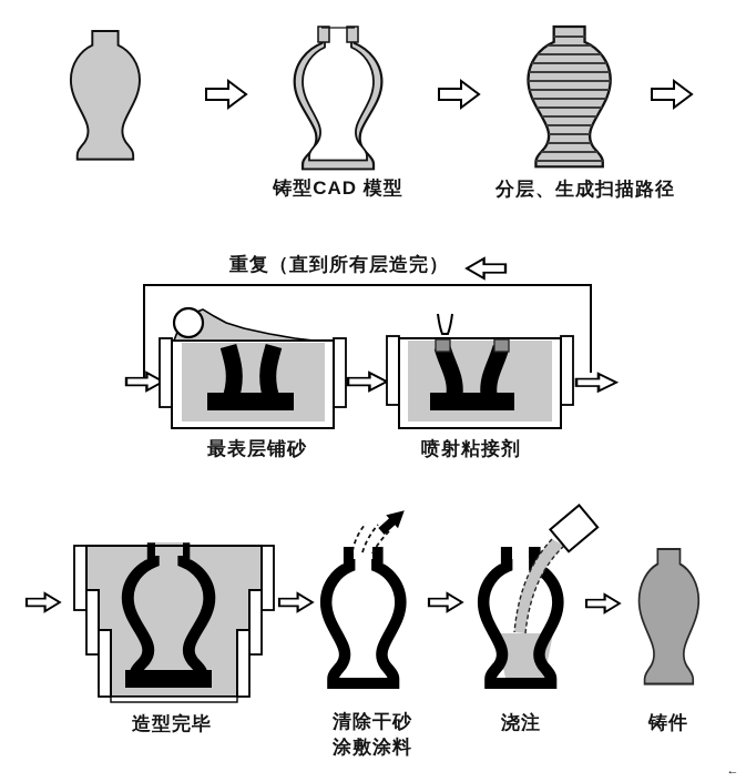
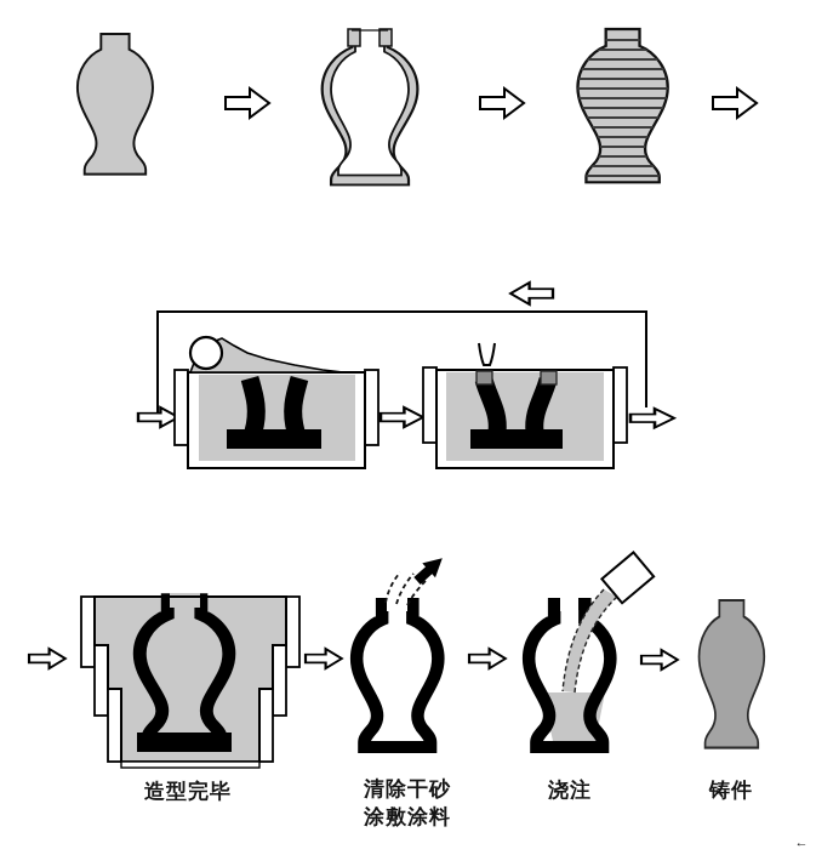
- 铸型CAD 模型
- 分层、生成扫描路径
- 重复（直到所有层造完）
- 最表层铺砂
- 喷射粘接剂
  造型完毕
  清除干砂
  涂敷涂料
  浇注
  铸件
  ←
